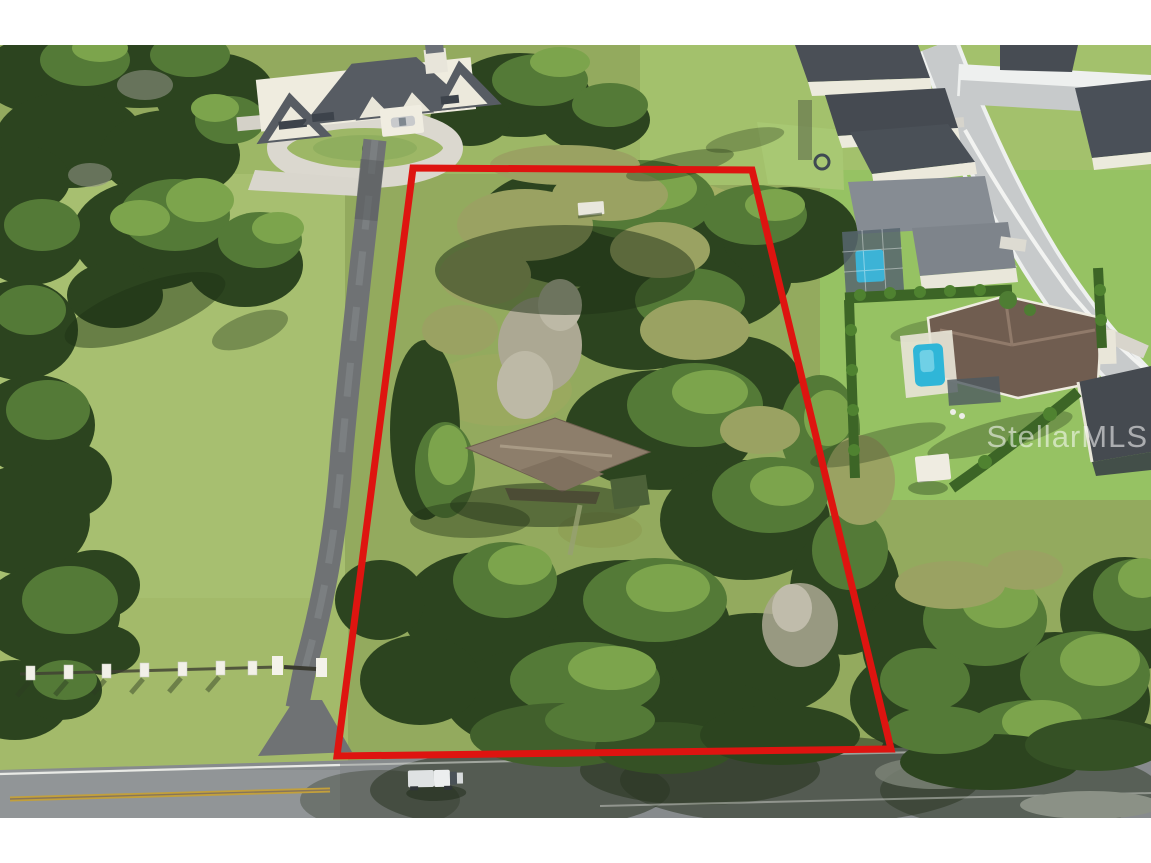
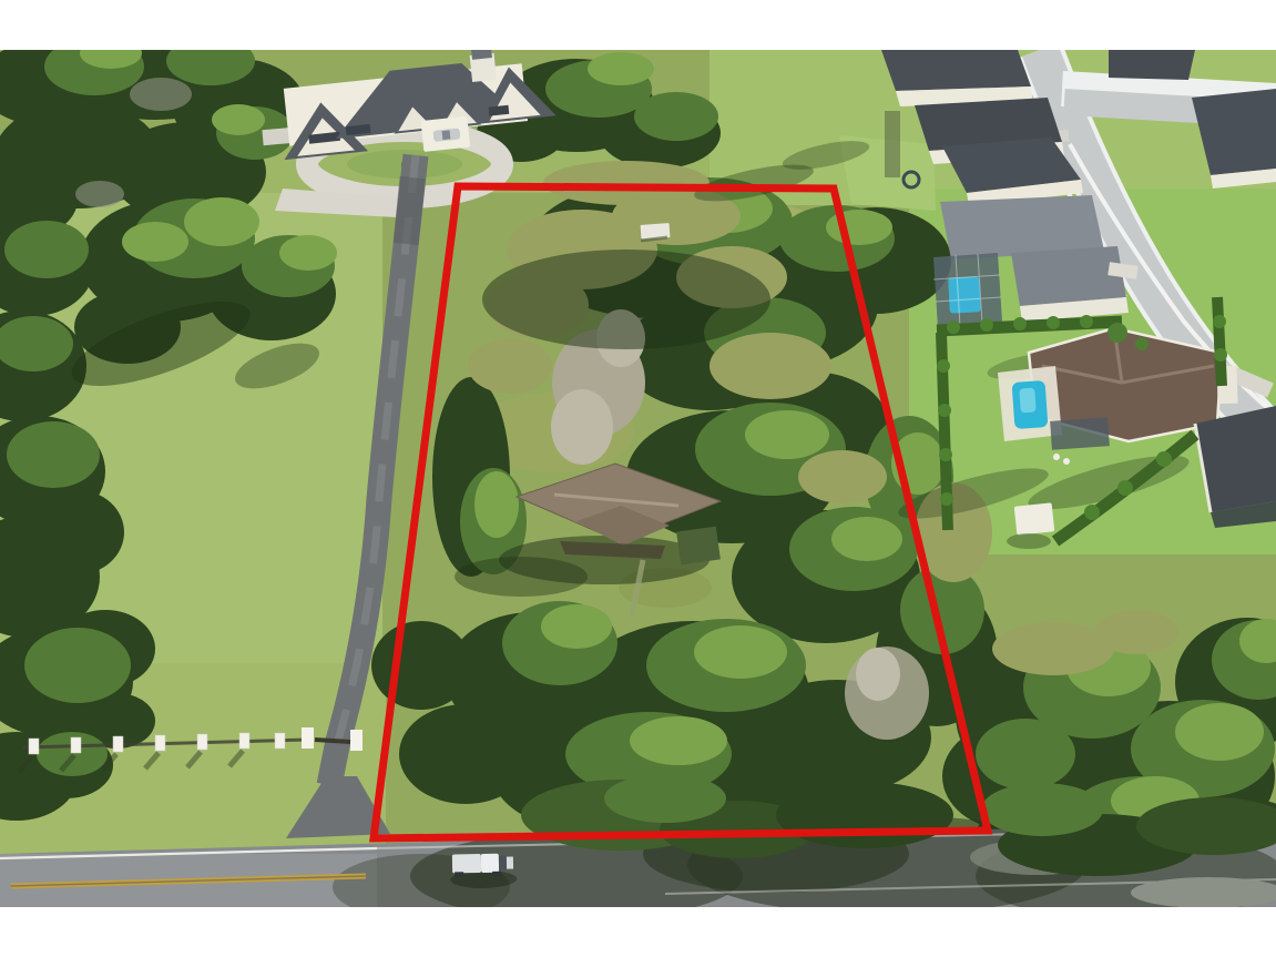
- StellarMLS
